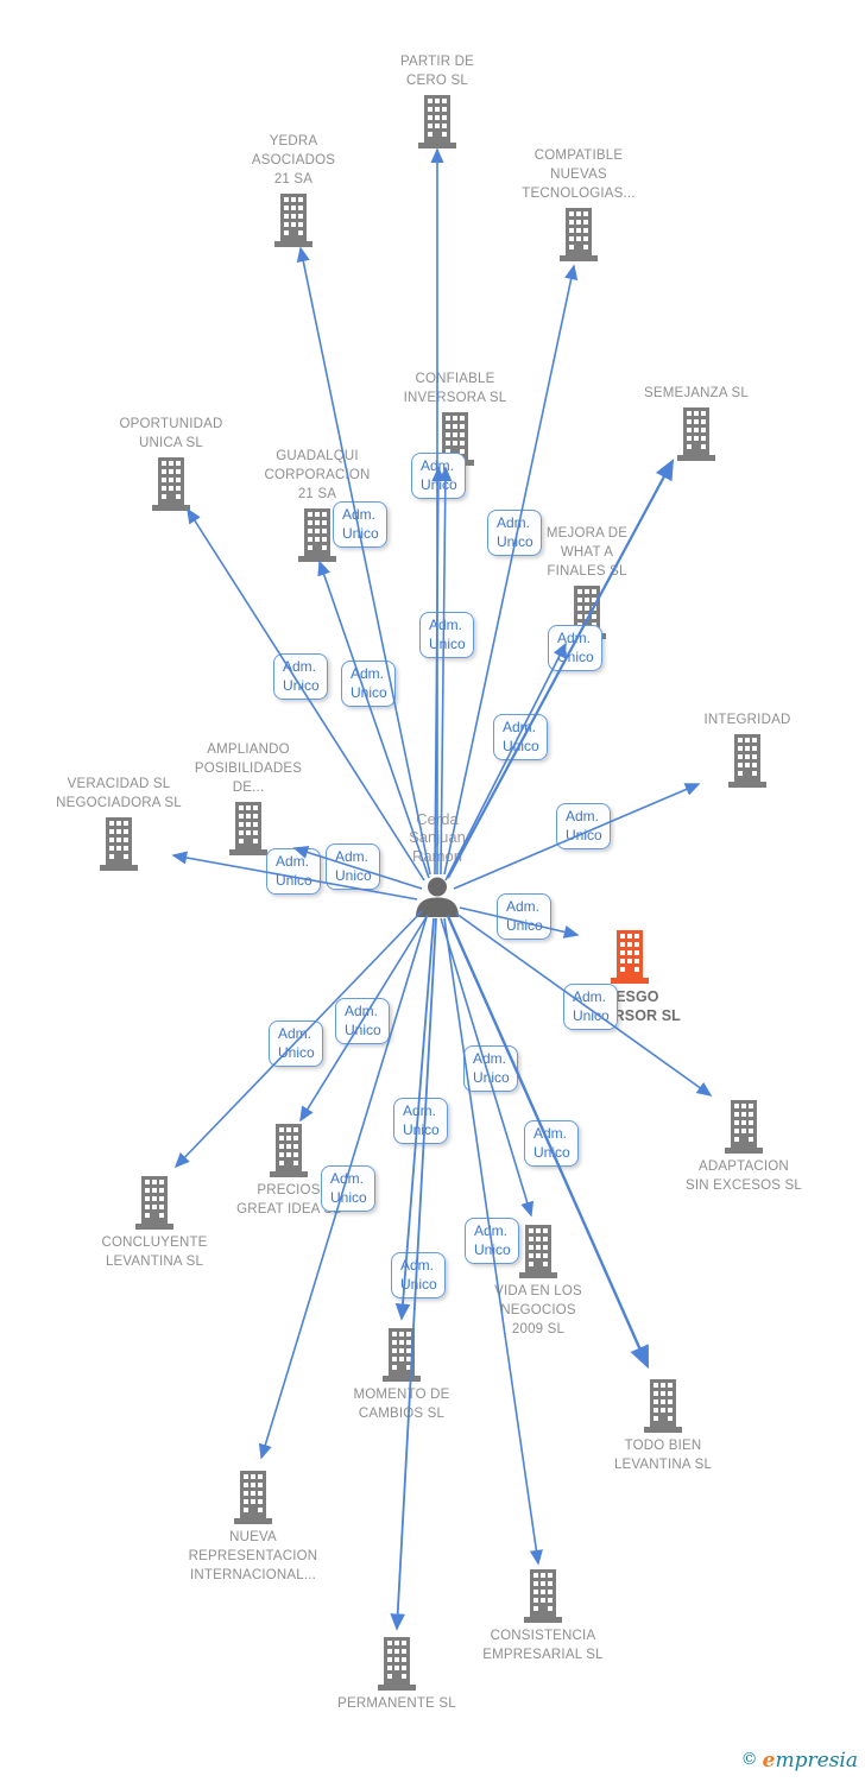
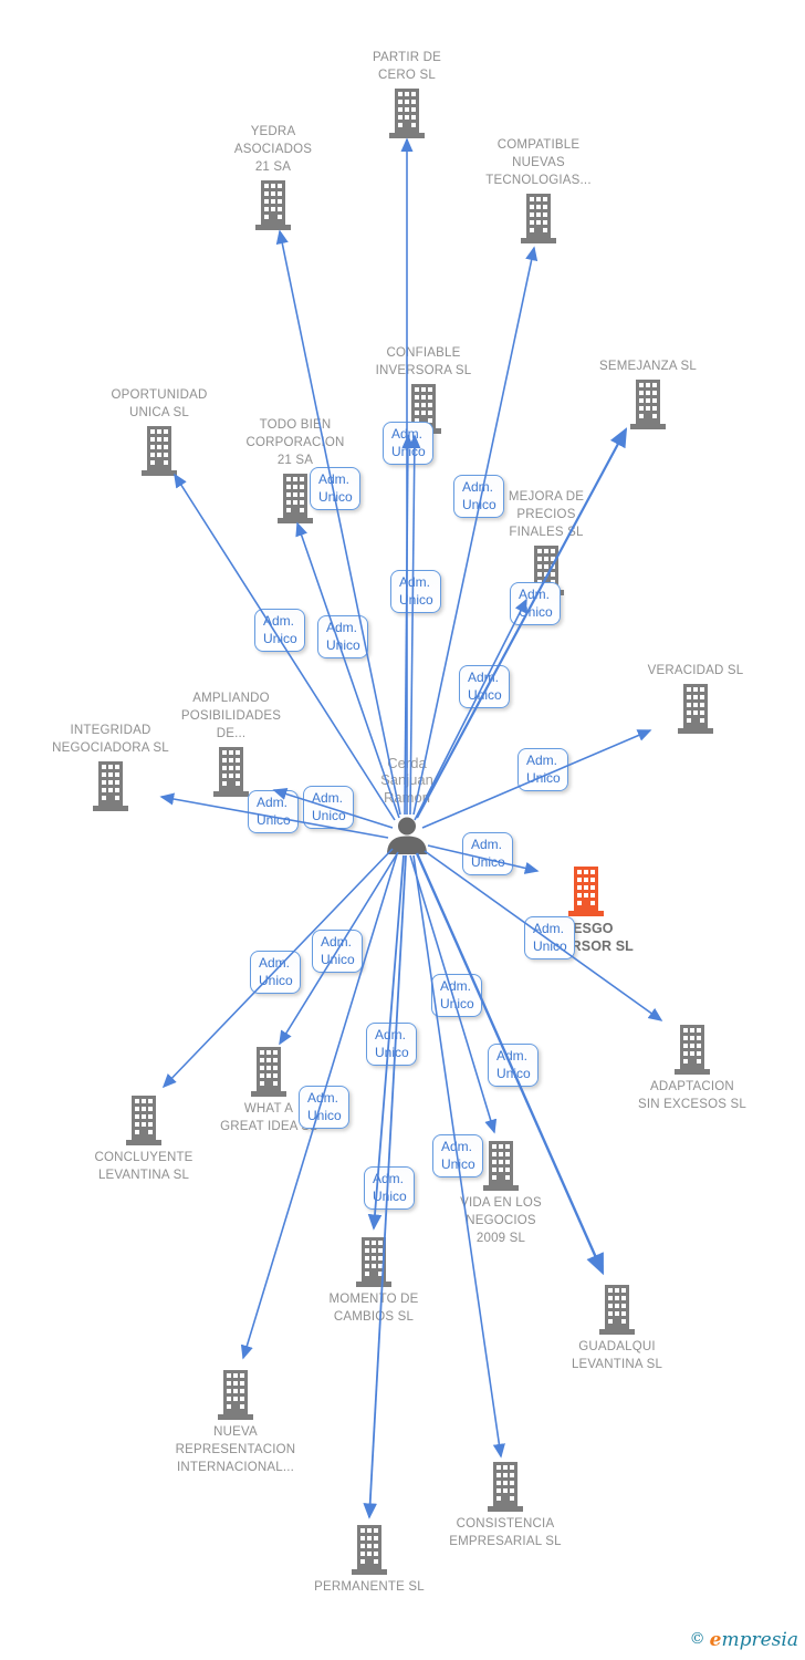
  PARTIR DE
  CERO SL
  YEDRA
  ASOCIADOS
  21 SA
  COMPATIBLE
  NUEVAS
  TECNOLOGIAS...
  CONFIABLE
  INVERSORA SL
  SEMEJANZA SL
  OPORTUNIDAD
  UNICA SL
- GUADALQUI
+ TODO BIEN
  CORPORACON
  21 SA
  MEJORA DE
- WHAT A
+ PRECIOS
  FINALESL
- INTEGRIDAD
+ VERACIDAD SL
  AMPLIANDO
  POSIBILIDADES
  DE...
- VERACIDAD SL
+ INTEGRIDAD
  NEGOCIADORA SL
  ADAPTACION
  SIN EXCESOS SL
- PRECIOS
+ WHAT A
  GREAT IDEA
  CONCLUYENTE
  LEVANTINA SL
  IDA EN LOS
  NEGOCIOS
  2009 SL
  MOMENTO DE
  CAMBIS SL
- TODO BIEN
+ GUADALQUI
  LEVANTINA SL
  NUEVA
  REPRESENTACION
  INTERNACIONAL...
  CONSISTENCIA
  EMPRESARIAL SL
  PERMANENTE SL
  Cerda
  Adm.
  Unio
  Am.
  Unico
  Ad.
  Unico
  Adm.
  Uico
  Adm.
  Unico
  dm.
  Unico
  Adm.
  Uico
  Adm.
  Unico
  Adm.
  Uico
  Adm.
  Unic
  Adm.
  Unico
  Adm.
  Unic
  Adm.
  Unio
  Adm.
  Unico
  Ad.
  Unico
  Ad.
  Uico
  Adm.
  Unico
  Adm.
  Unco
  Adm.
  Unico
  Adm.
  Unico
  dm.
  Unico
  © empresia
